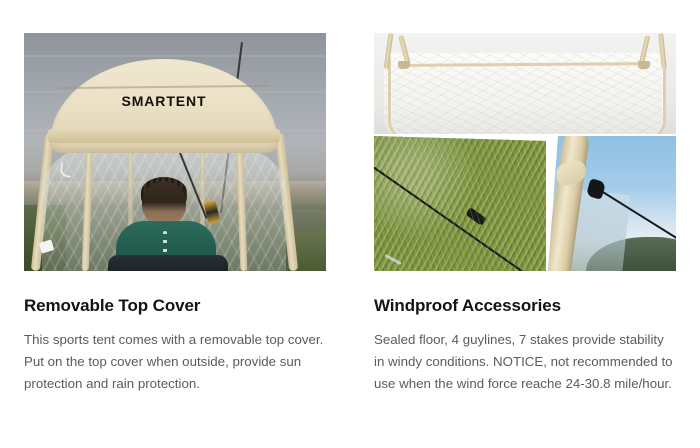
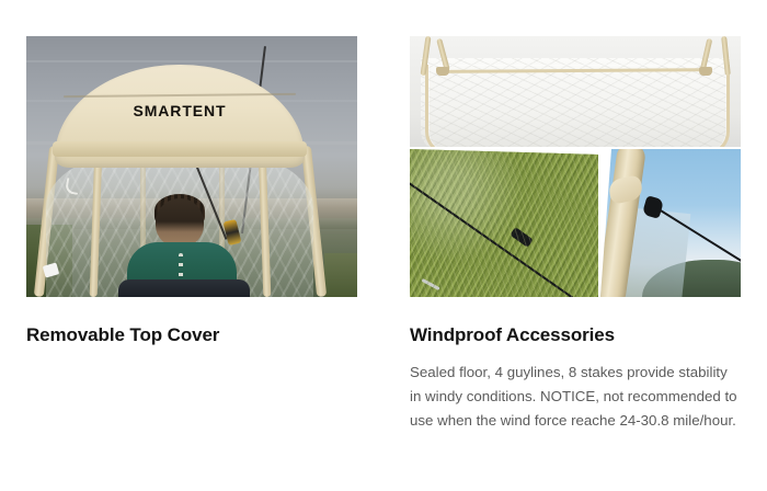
  SMARTENT
  Removable Top Cover
- This sports tent comes with a removable top cover. Put on the top cover when outside, provide sun protection and rain protection.
  Windproof Accessories
- Sealed floor, 4 guylines, 7 stakes provide stability in windy conditions. NOTICE, not recommended to use when the wind force reache 24-30.8 mile/hour.
+ Sealed floor, 4 guylines, 8 stakes provide stability in windy conditions. NOTICE, not recommended to use when the wind force reache 24-30.8 mile/hour.
